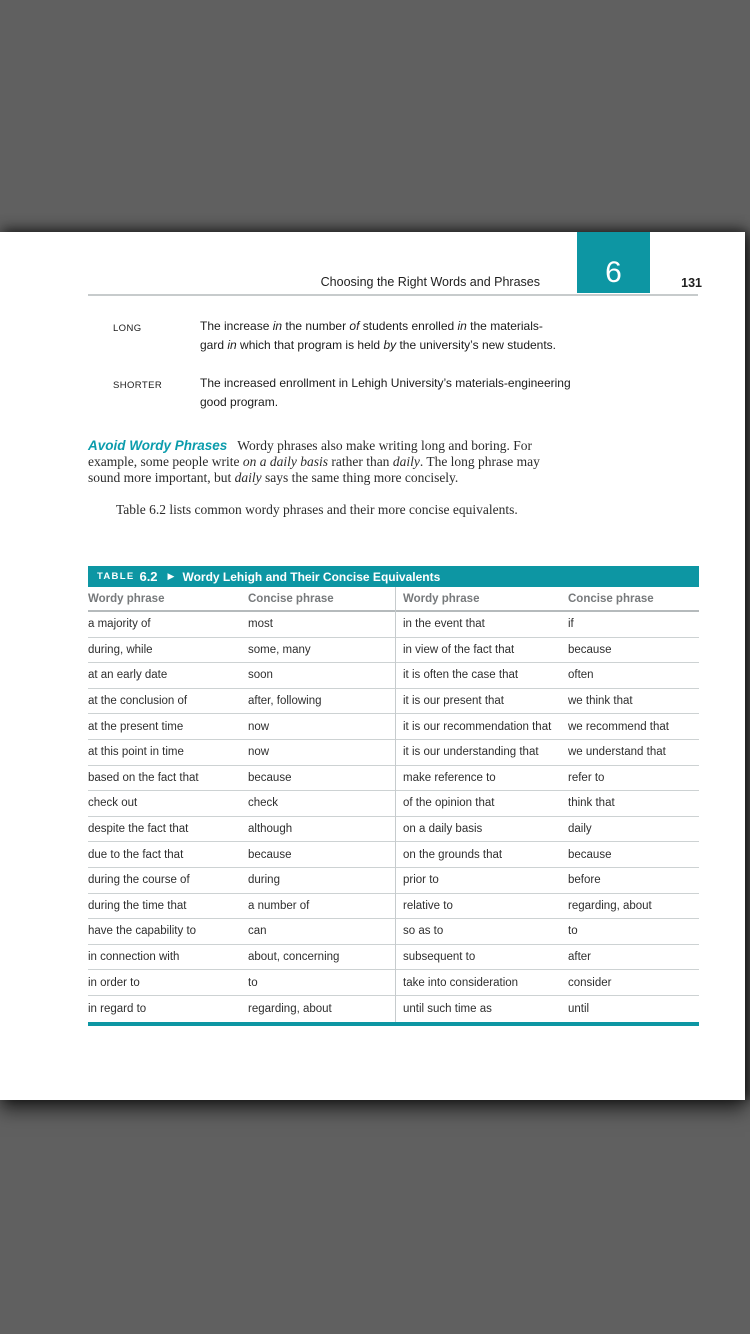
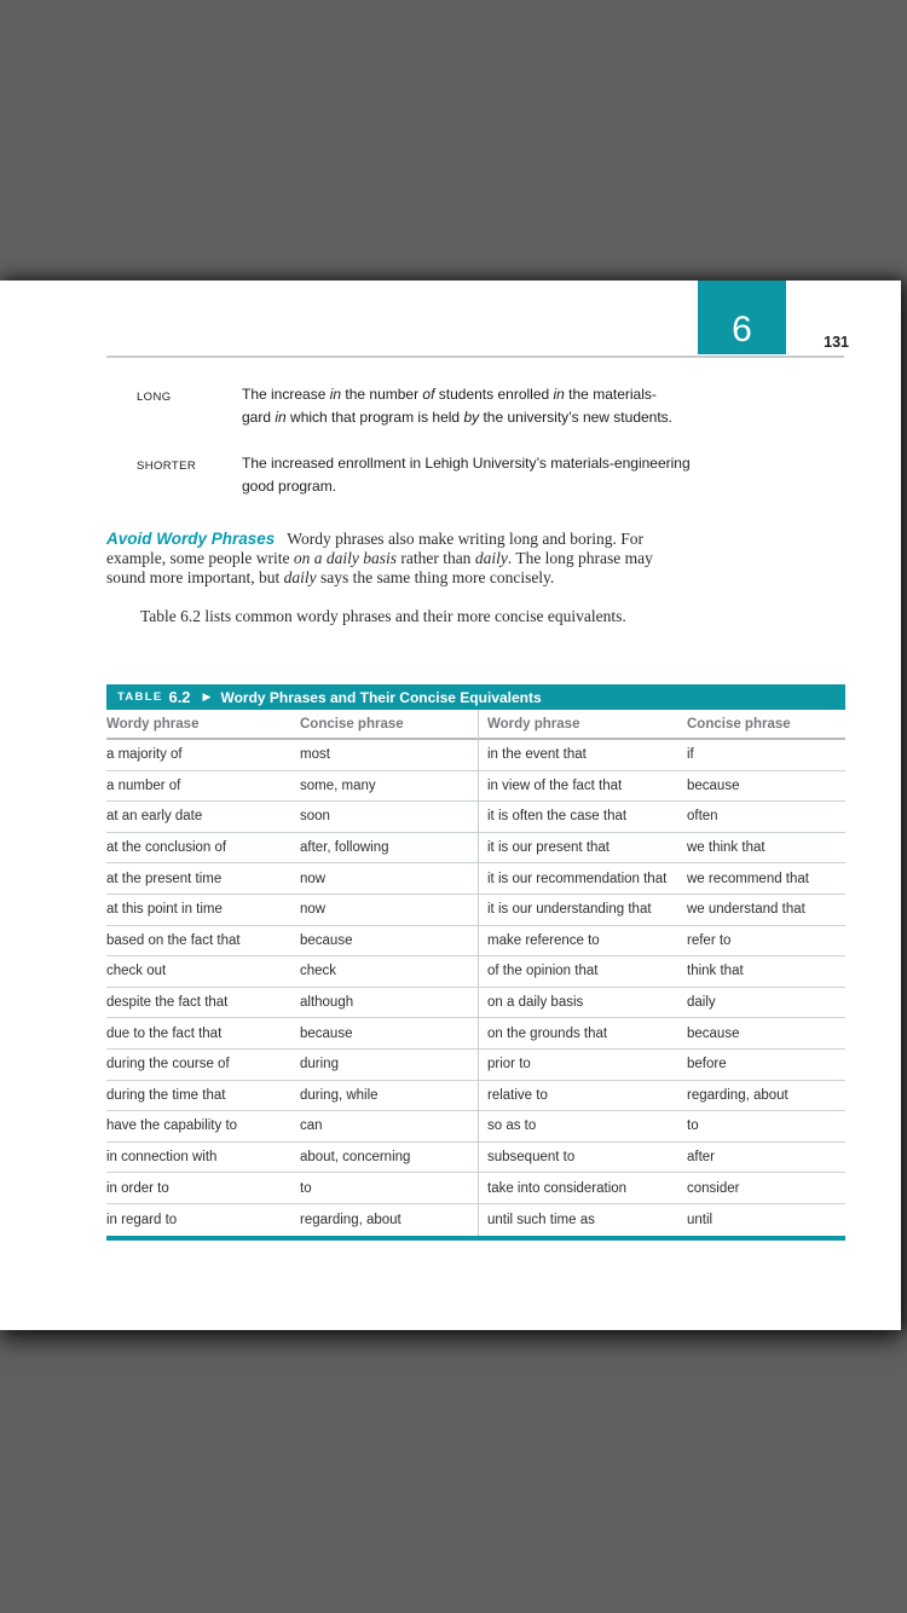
- Choosing the Right Words and Phrases
  6
  131
  LONG
  The increase in the number of students enrolled in the materials-
  gard in which that program is held by the university’s new students.
  SHORTER
  The increased enrollment in Lehigh University’s materials-engineering
  good program.
  Avoid Wordy Phrases Wordy phrases also make writing long and boring. For example, some people write on a daily basis rather than daily. The long phrase may sound more important, but daily says the same thing more concisely.
  Table 6.2 lists common wordy phrases and their more concise equivalents.
  TABLE
  6.2
  ▶
- Wordy Lehigh and Their Concise Equivalents
+ Wordy Phrases and Their Concise Equivalents
  Wordy phrase
  Concise phrase
  Wordy phrase
  Concise phrase
  a majority of
  most
  in the event that
  if
- during, while
+ a number of
  some, many
  in view of the fact that
  because
  at an early date
  soon
  it is often the case that
  often
  at the conclusion of
  after, following
  it is our present that
  we think that
  at the present time
  now
  it is our recommendation that
  we recommend that
  at this point in time
  now
  it is our understanding that
  we understand that
  based on the fact that
  because
  make reference to
  refer to
  check out
  check
  of the opinion that
  think that
  despite the fact that
  although
  on a daily basis
  daily
  due to the fact that
  because
  on the grounds that
  because
  during the course of
  during
  prior to
  before
  during the time that
- a number of
+ during, while
  relative to
  regarding, about
  have the capability to
  can
  so as to
  to
  in connection with
  about, concerning
  subsequent to
  after
  in order to
  to
  take into consideration
  consider
  in regard to
  regarding, about
  until such time as
  until
